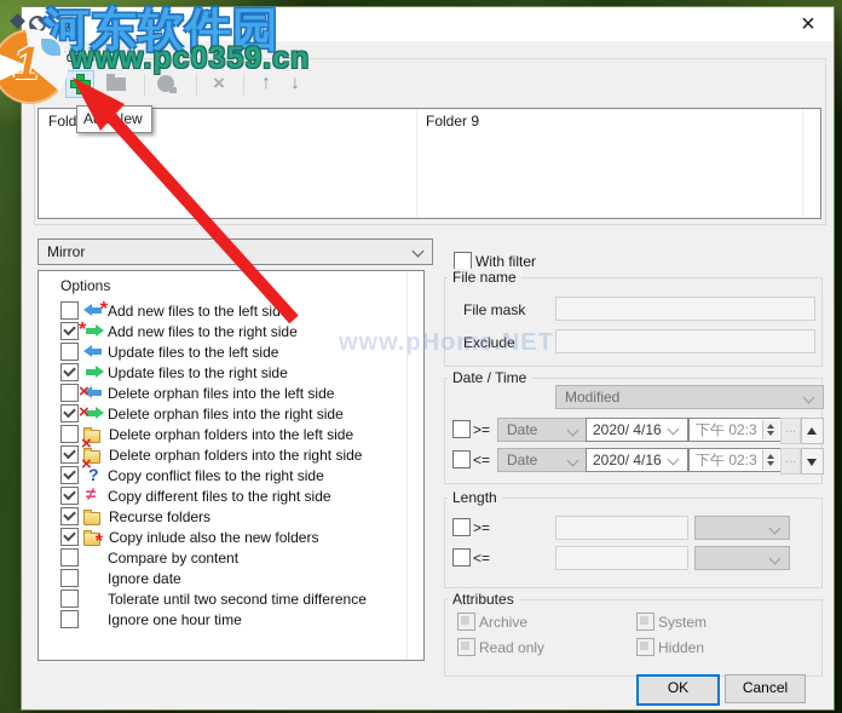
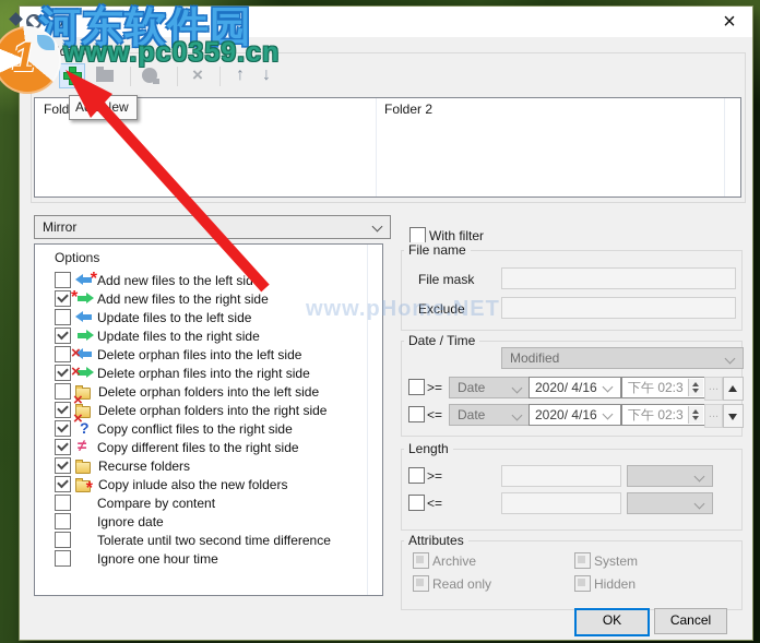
  Job
  ×
  ×
  ↑
  ↓
- Folder 9
+ Folder 2
  Mirror
  Options
  Add new files to the left sid
  Add new files to the right side
  Update files to the left side
  Update files to the right side
  Delete orphan files into the left side
  Delete orphan files into the right side
  Delete orphan folders into the left side
  Delete orphan folders into the right side
  Copy conflict files to the right side
  Copy different files to the right side
  Recurse folders
  Copy inlude also the new folders
  Compare by content
  Ignore date
  Tolerate until two second time difference
  Ignore one hour time
  With filter
  File name
  File mask
  Exclude
  Date / Time
  Modified
  >=
  Date
  2020/ 4/16
  下午 02:3
  ...
  <=
  Date
  2020/ 4/16
  下午 02:3
  ...
  Length
  >=
  <=
  Attributes
  Archive
  System
  Read only
  Hidden
  OK
  Cancel
  河东软件园
  www.pc0359.cn
  www.pHome.NET
